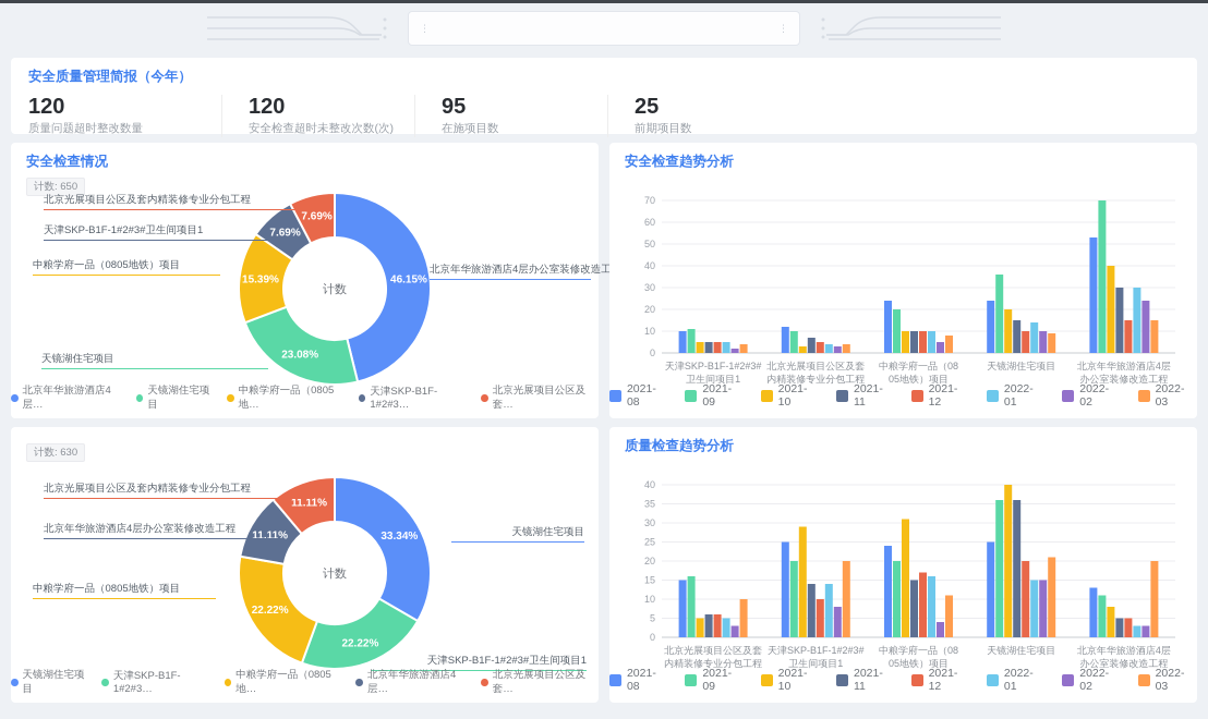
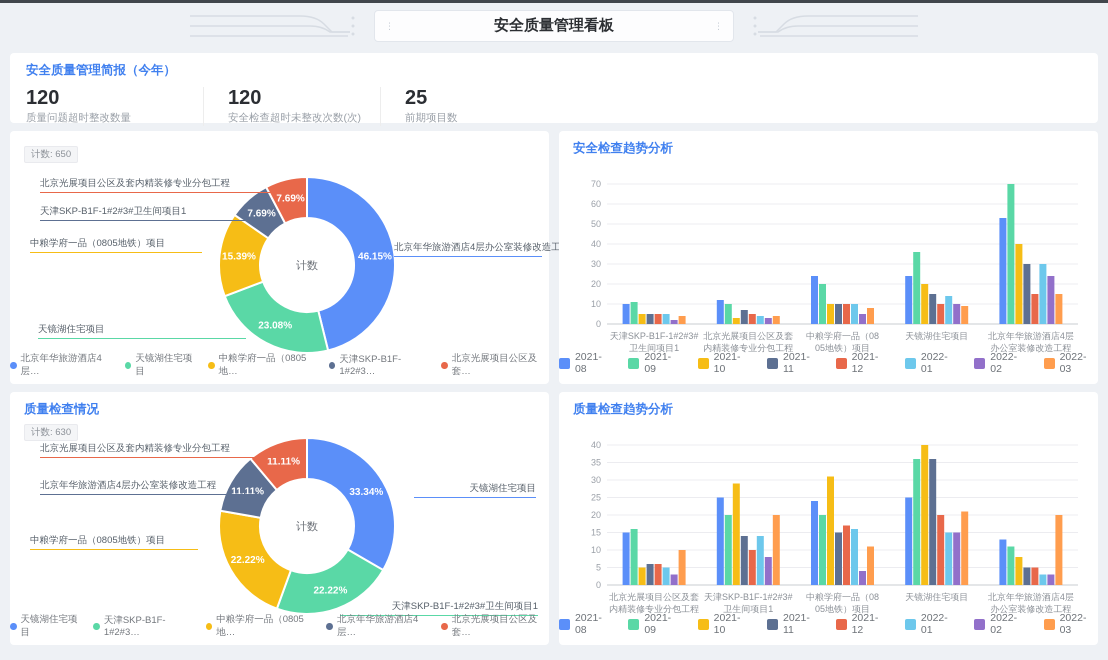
  ⋮
+ 安全质量管理看板
  ⋮
  安全质量管理简报（今年）
  120
  质量问题超时整改数量
  120
  安全检查超时未整改次数(次)
- 95
- 在施项目数
  25
  前期项目数
- 安全检查情况
  计数: 650
  46.15%
  23.08%
  15.39%
  7.69%
  7.69%
  计数
  北京光展项目公区及套内精装修专业分包工程
  天津SKP-B1F-1#2#3#卫生间项目1
  中粮学府一品（0805地铁）项目
  天镜湖住宅项目
  北京年华旅游酒店4层办公室装修改造工
  北京年华旅游酒店4层…
  天镜湖住宅项目
  中粮学府一品（0805地…
  天津SKP-B1F-1#2#3…
  北京光展项目公区及套…
  安全检查趋势分析
  0
  10
  20
  30
  40
  50
  60
  70
  天津SKP-B1F-1#2#3#
  卫生间项目1
  北京光展项目公区及套
  内精装修专业分包工程
  中粮学府一品（08
  05地铁）项目
  天镜湖住宅项目
  北京年华旅游酒店4层
  办公室装修改造工程
  2021-08
  2021-09
  2021-10
  2021-11
  2021-12
  2022-01
  2022-02
  2022-03
+ 质量检查情况
  计数: 630
  33.34%
  22.22%
  22.22%
  11.11%
  11.11%
  计数
  北京光展项目公区及套内精装修专业分包工程
  北京年华旅游酒店4层办公室装修改造工程
  天镜湖住宅项目
  中粮学府一品（0805地铁）项目
  天津SKP-B1F-1#2#3#卫生间项目1
  天镜湖住宅项目
  天津SKP-B1F-1#2#3…
  中粮学府一品（0805地…
  北京年华旅游酒店4层…
  北京光展项目公区及套…
  质量检查趋势分析
  0
  5
  10
  15
  20
  25
  30
  35
  40
  北京光展项目公区及套
  内精装修专业分包工程
  天津SKP-B1F-1#2#3#
  卫生间项目1
  中粮学府一品（08
  05地铁）项目
  天镜湖住宅项目
  北京年华旅游酒店4层
  办公室装修改造工程
  2021-08
  2021-09
  2021-10
  2021-11
  2021-12
  2022-01
  2022-02
  2022-03
